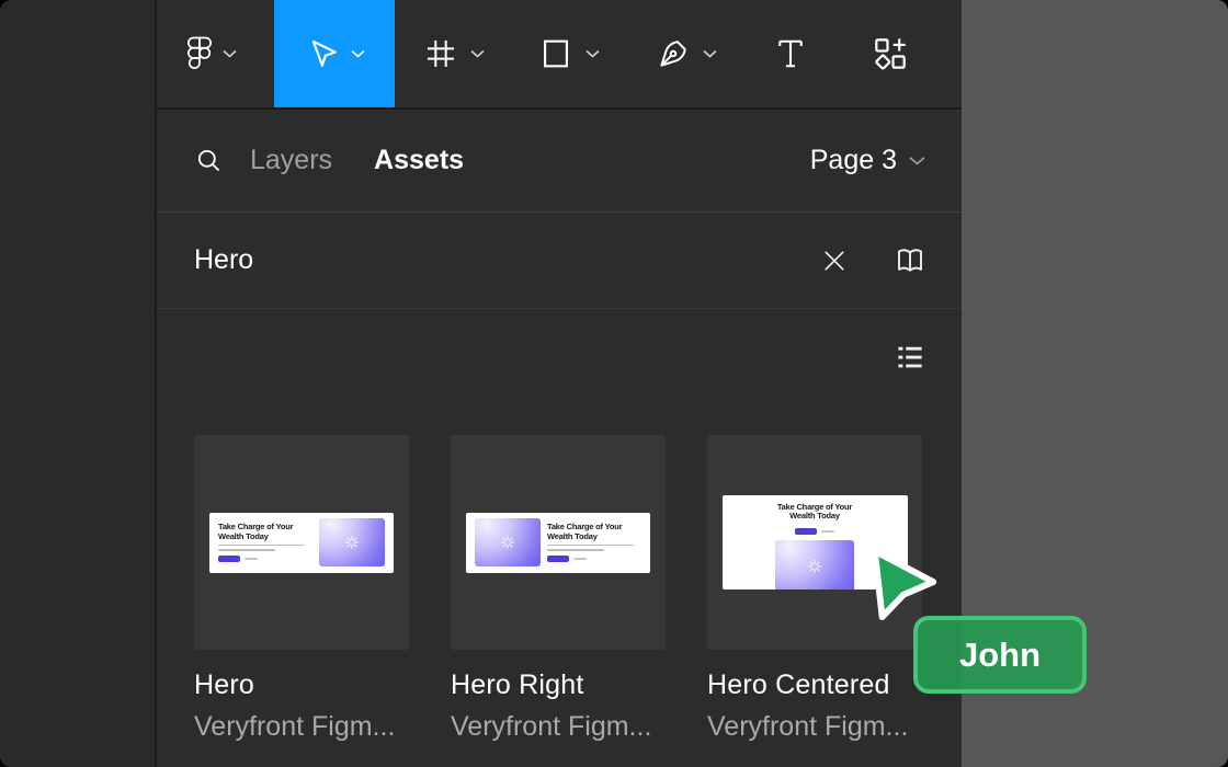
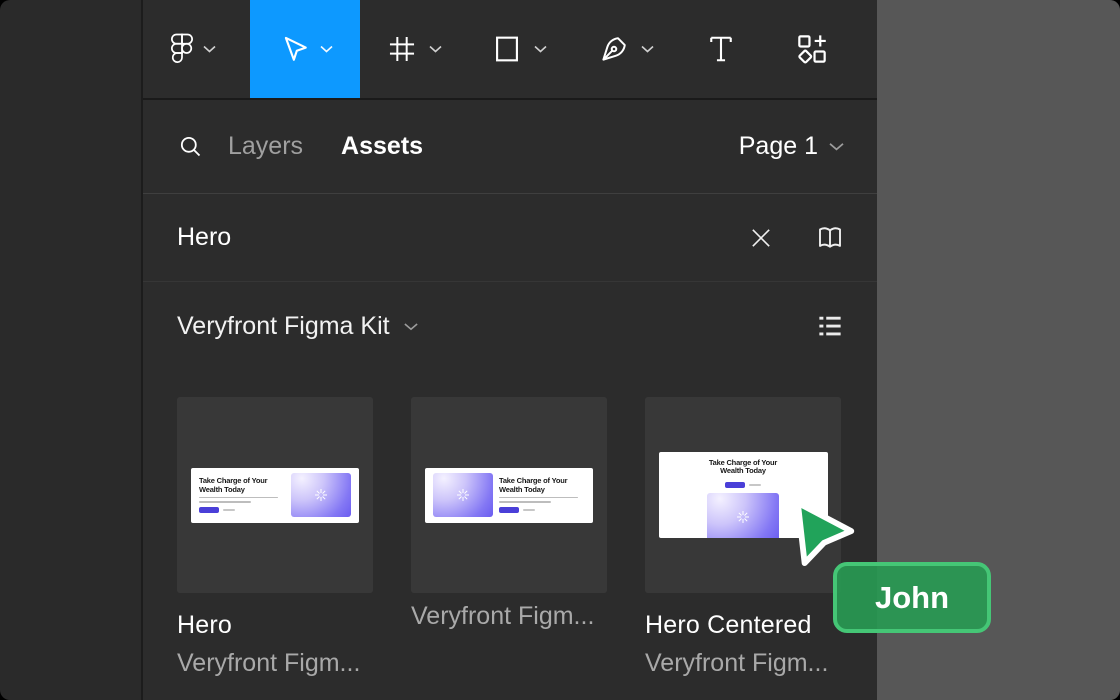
  Layers
  Assets
- Page 3
+ Page 1
  Hero
+ Veryfront Figma Kit
  Take Charge of Your Wealth Today
  Hero
  Veryfront Figm...
  Take Charge of Your Wealth Today
- Hero Right
  Veryfront Figm...
  Take Charge of Your Wealth Today
  Hero Centered
  Veryfront Figm...
  John
